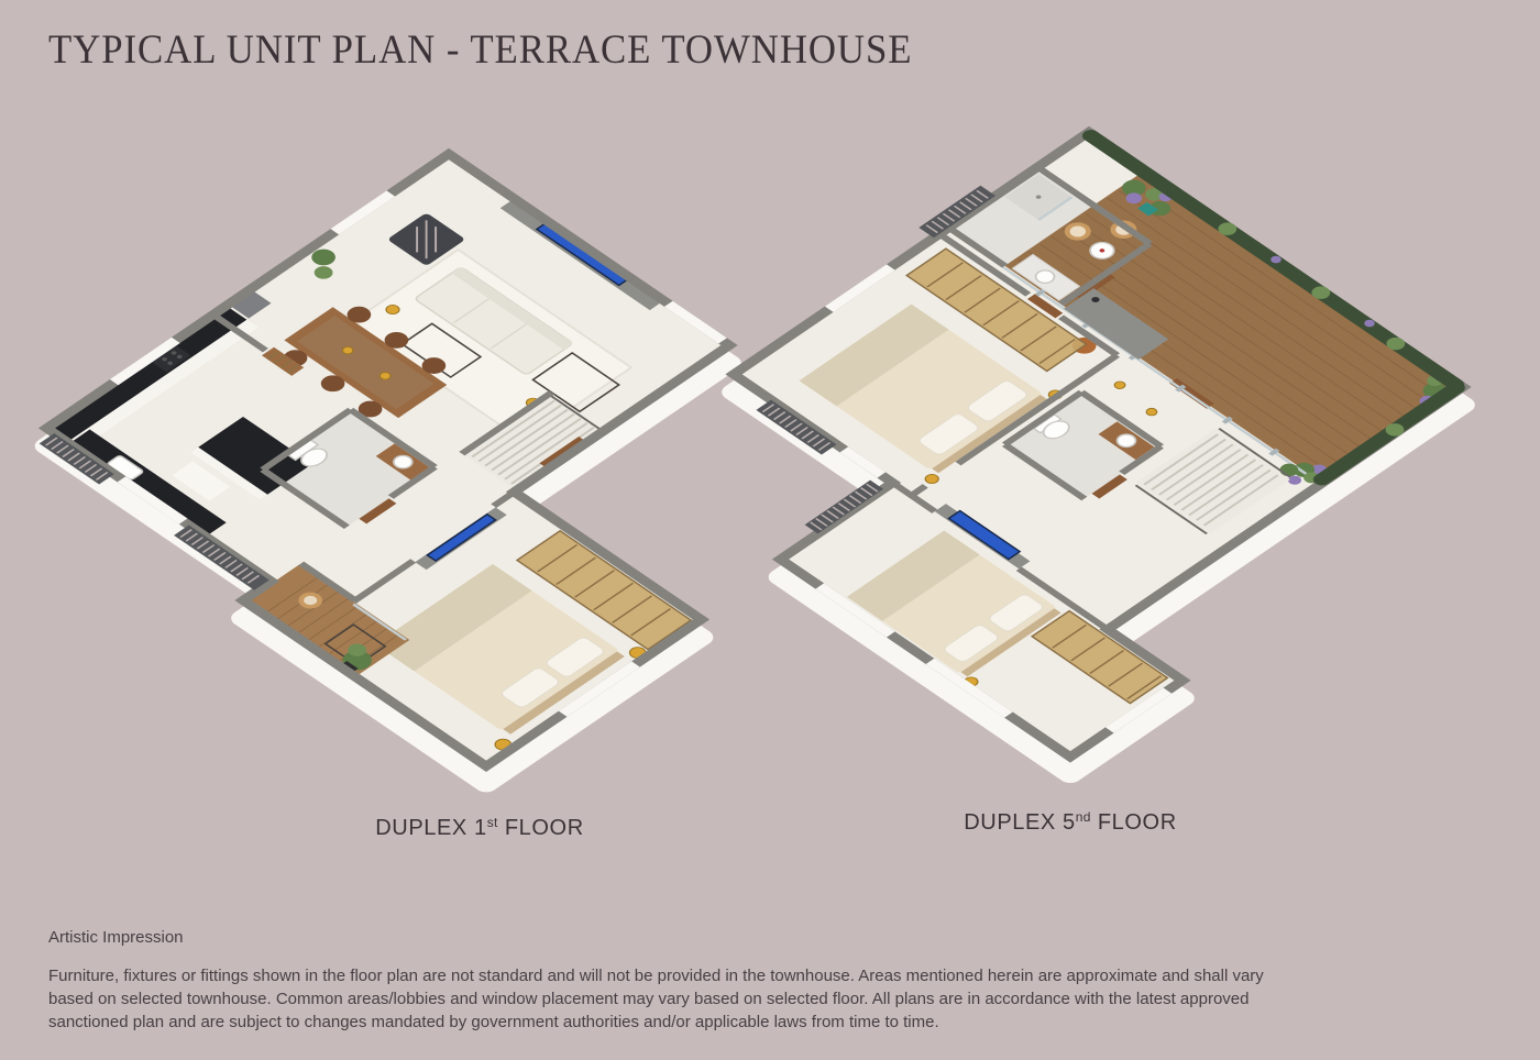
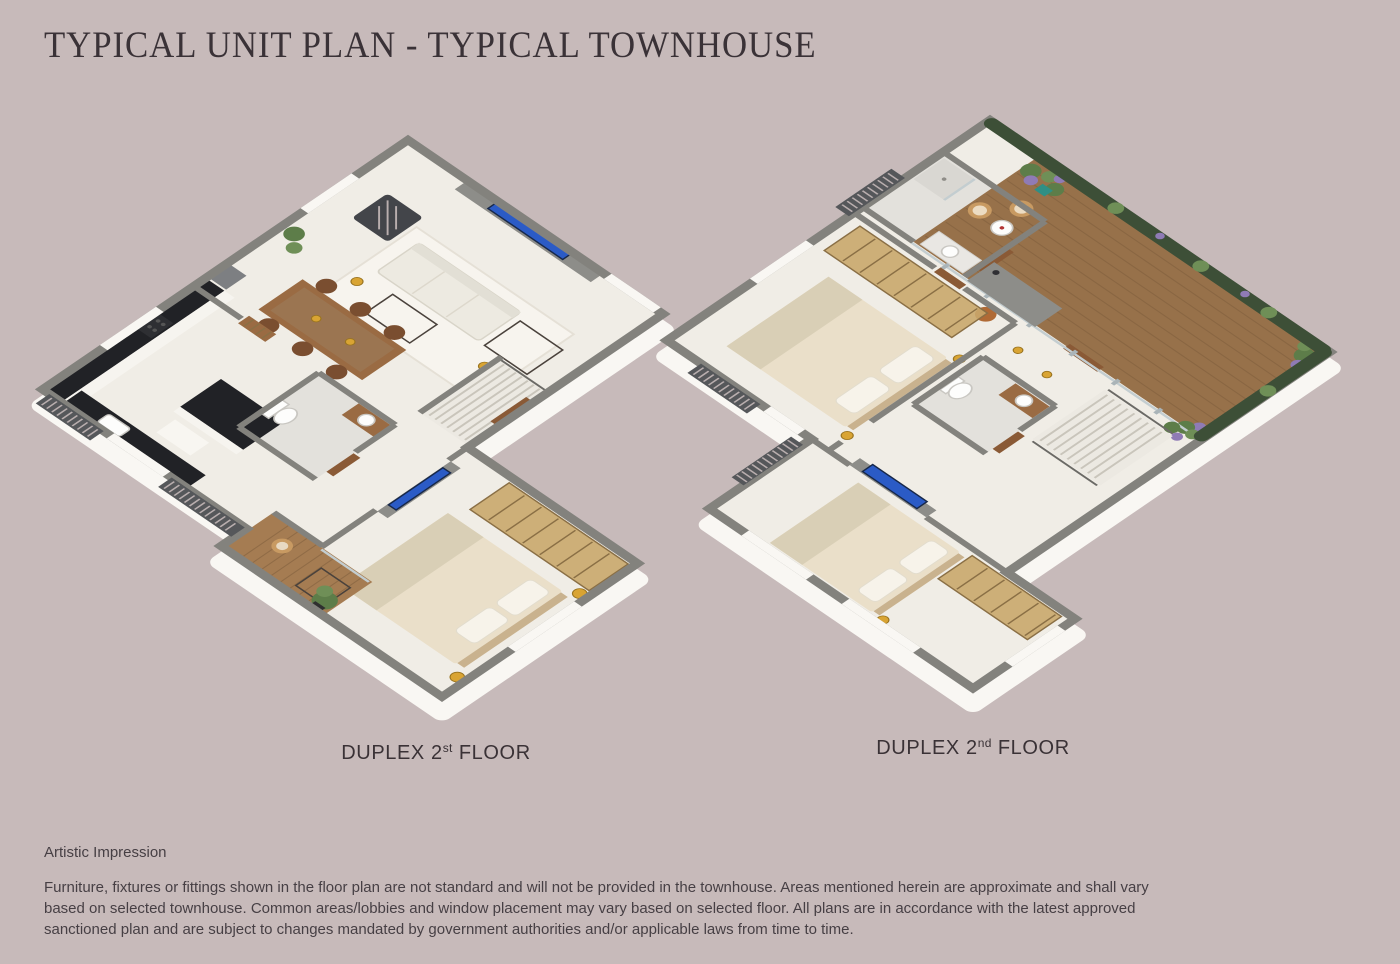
- TYPICAL UNIT PLAN - TERRACE TOWNHOUSE
+ TYPICAL UNIT PLAN - TYPICAL TOWNHOUSE
- DUPLEX 1st FLOOR
+ DUPLEX 2st FLOOR
- DUPLEX 5nd FLOOR
+ DUPLEX 2nd FLOOR
  Artistic Impression
  Furniture, fixtures or fittings shown in the floor plan are not standard and will not be provided in the townhouse. Areas mentioned herein are approximate and shall vary
  based on selected townhouse. Common areas/lobbies and window placement may vary based on selected floor. All plans are in accordance with the latest approved
  sanctioned plan and are subject to changes mandated by government authorities and/or applicable laws from time to time.
